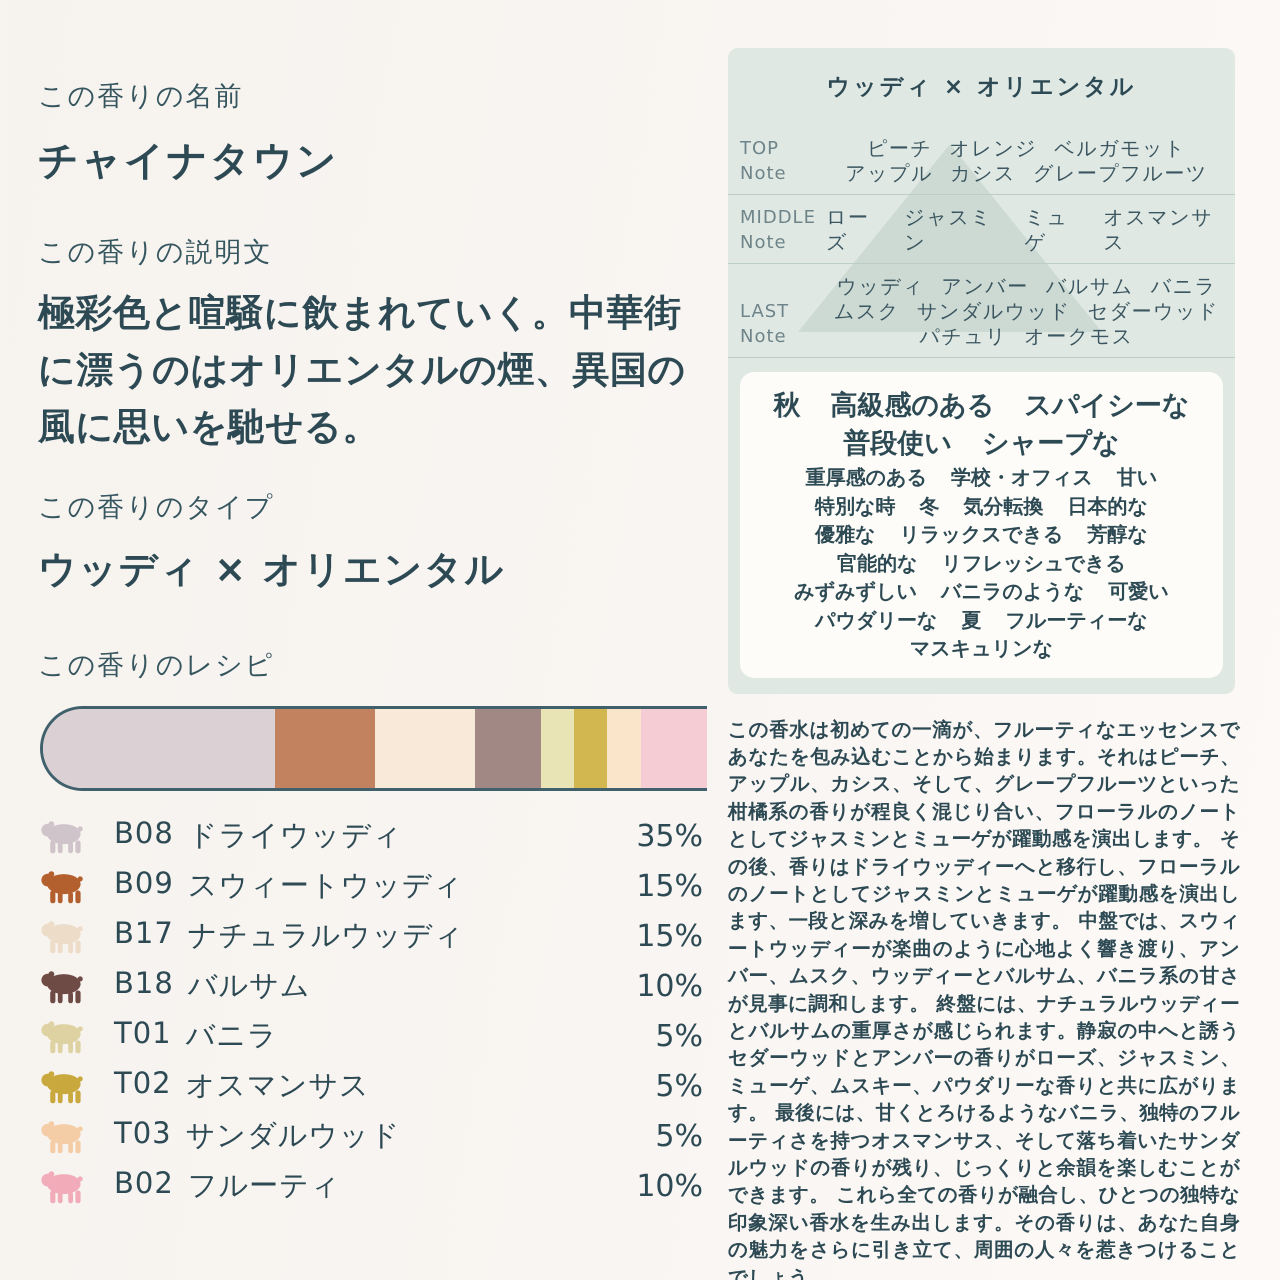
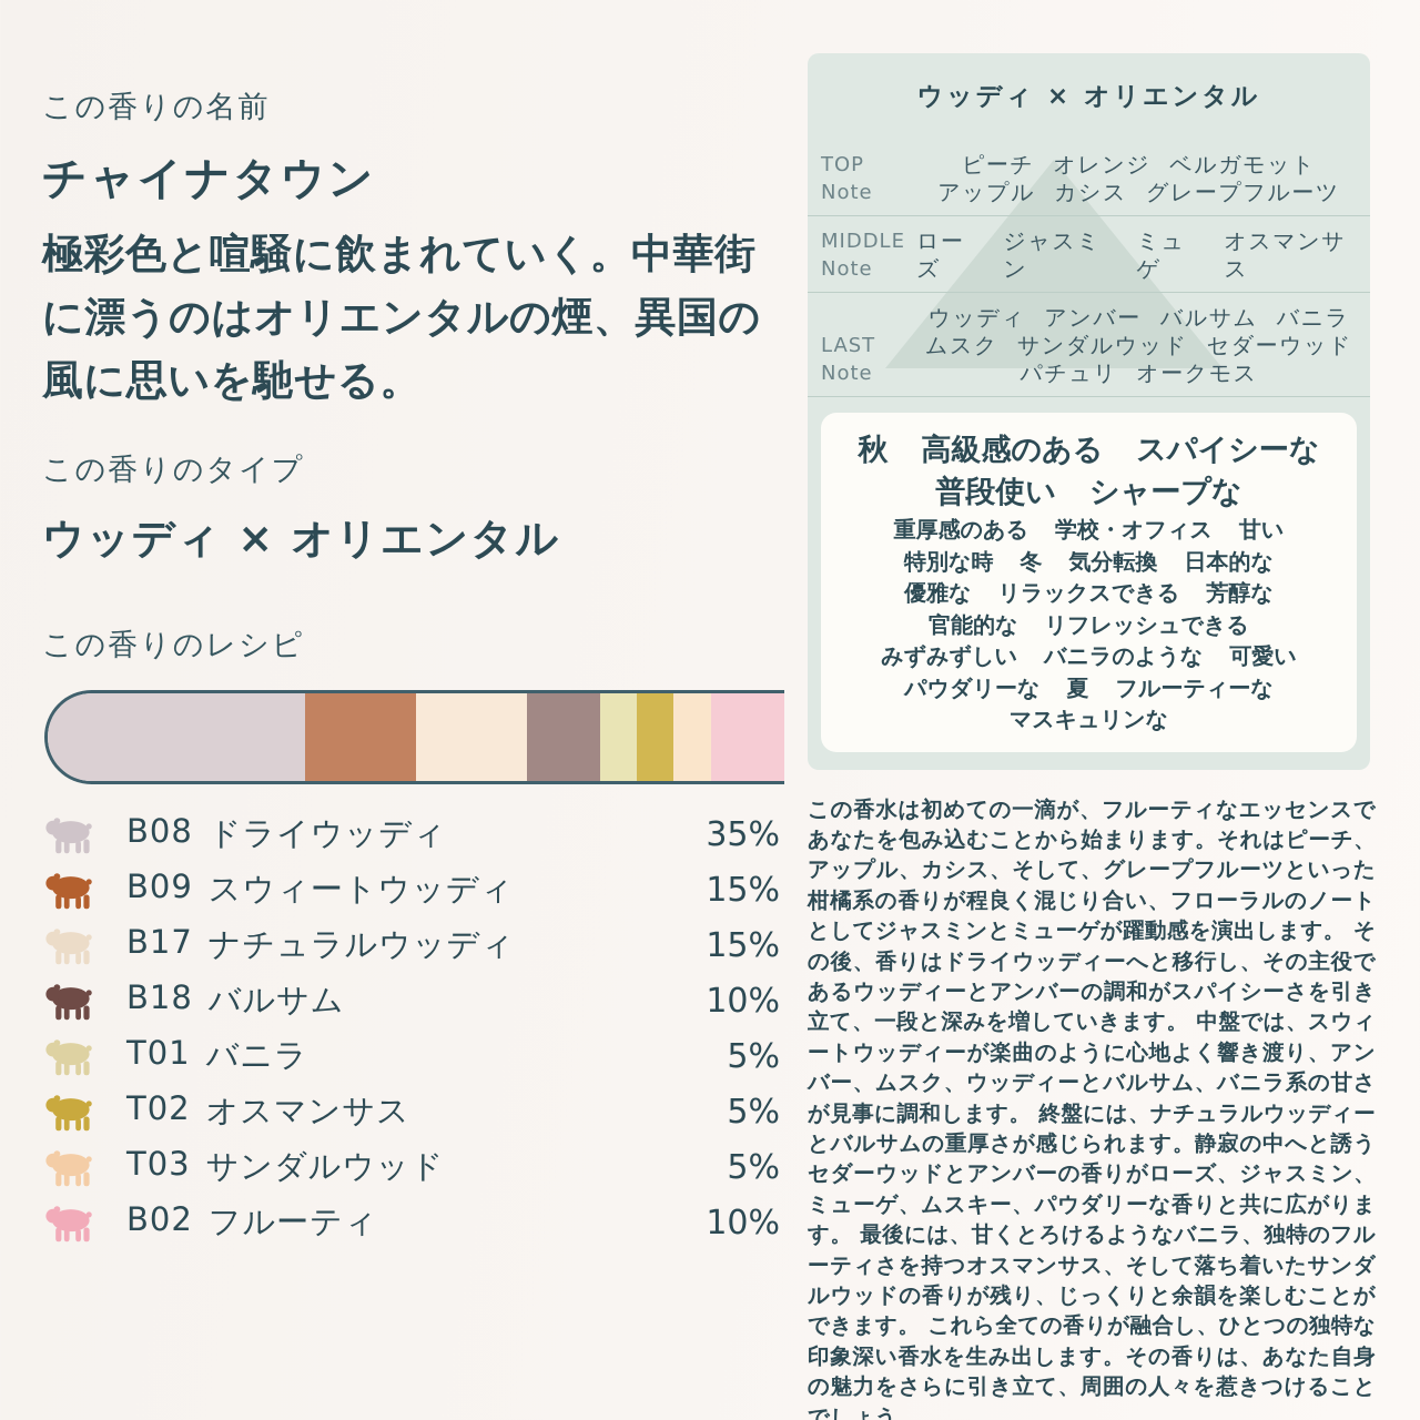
  この香りの名前
  チャイナタウン
- この香りの説明文
  極彩色と喧騒に飲まれていく。中華街に漂うのはオリエンタルの煙、異国の風に思いを馳せる。
  この香りのタイプ
  ウッディ × オリエンタル
  この香りのレシピ
  B08
  ドライウッディ
  35%
  B09
  スウィートウッディ
  15%
  B17
  ナチュラルウッディ
  15%
  B18
  バルサム
  10%
  T01
  バニラ
  5%
  T02
  オスマンサス
  5%
  T03
  サンダルウッド
  5%
  B02
  フルーティ
  10%
  ウッディ × オリエンタル
  TOP
  Note
  ピーチ
  オレンジ
  ベルガモット
  アップル
  カシス
  グレープフルーツ
  MIDDLE
  Note
  ローズ
  ジャスミン
  ミュゲ
  オスマンサス
  LAST
  Note
  ウッディ
  アンバー
  バルサム
  バニラ
  ムスク
  サンダルウッド
  セダーウッド
  パチュリ
  オークモス
  秋
  高級感のある
  スパイシーな
  普段使い
  シャープな
  重厚感のある
  学校・オフィス
  甘い
  特別な時
  冬
  気分転換
  日本的な
  優雅な
  リラックスできる
  芳醇な
  官能的な
  リフレッシュできる
  みずみずしい
  バニラのような
  可愛い
  パウダリーな
  夏
  フルーティーな
  マスキュリンな
- この香水は初めての一滴が、フルーティなエッセンスであなたを包み込むことから始まります。それはピーチ、アップル、カシス、そして、グレープフルーツといった柑橘系の香りが程良く混じり合い、フローラルのノートとしてジャスミンとミューゲが躍動感を演出します。 その後、香りはドライウッディーへと移行し、フローラルのノートとしてジャスミンとミューゲが躍動感を演出します、一段と深みを増していきます。 中盤では、スウィートウッディーが楽曲のように心地よく響き渡り、アンバー、ムスク、ウッディーとバルサム、バニラ系の甘さが見事に調和します。 終盤には、ナチュラルウッディーとバルサムの重厚さが感じられます。静寂の中へと誘うセダーウッドとアンバーの香りがローズ、ジャスミン、ミューゲ、ムスキー、パウダリーな香りと共に広がります。 最後には、甘くとろけるようなバニラ、独特のフルーティさを持つオスマンサス、そして落ち着いたサンダルウッドの香りが残り、じっくりと余韻を楽しむことができます。 これら全ての香りが融合し、ひとつの独特な印象深い香水を生み出します。その香りは、あなた自身の魅力をさらに引き立て、周囲の人々を惹きつけることでしょう。
+ この香水は初めての一滴が、フルーティなエッセンスであなたを包み込むことから始まります。それはピーチ、アップル、カシス、そして、グレープフルーツといった柑橘系の香りが程良く混じり合い、フローラルのノートとしてジャスミンとミューゲが躍動感を演出します。 その後、香りはドライウッディーへと移行し、その主役であるウッディーとアンバーの調和がスパイシーさを引き立て、一段と深みを増していきます。 中盤では、スウィートウッディーが楽曲のように心地よく響き渡り、アンバー、ムスク、ウッディーとバルサム、バニラ系の甘さが見事に調和します。 終盤には、ナチュラルウッディーとバルサムの重厚さが感じられます。静寂の中へと誘うセダーウッドとアンバーの香りがローズ、ジャスミン、ミューゲ、ムスキー、パウダリーな香りと共に広がります。 最後には、甘くとろけるようなバニラ、独特のフルーティさを持つオスマンサス、そして落ち着いたサンダルウッドの香りが残り、じっくりと余韻を楽しむことができます。 これら全ての香りが融合し、ひとつの独特な印象深い香水を生み出します。その香りは、あなた自身の魅力をさらに引き立て、周囲の人々を惹きつけることでしょう。
